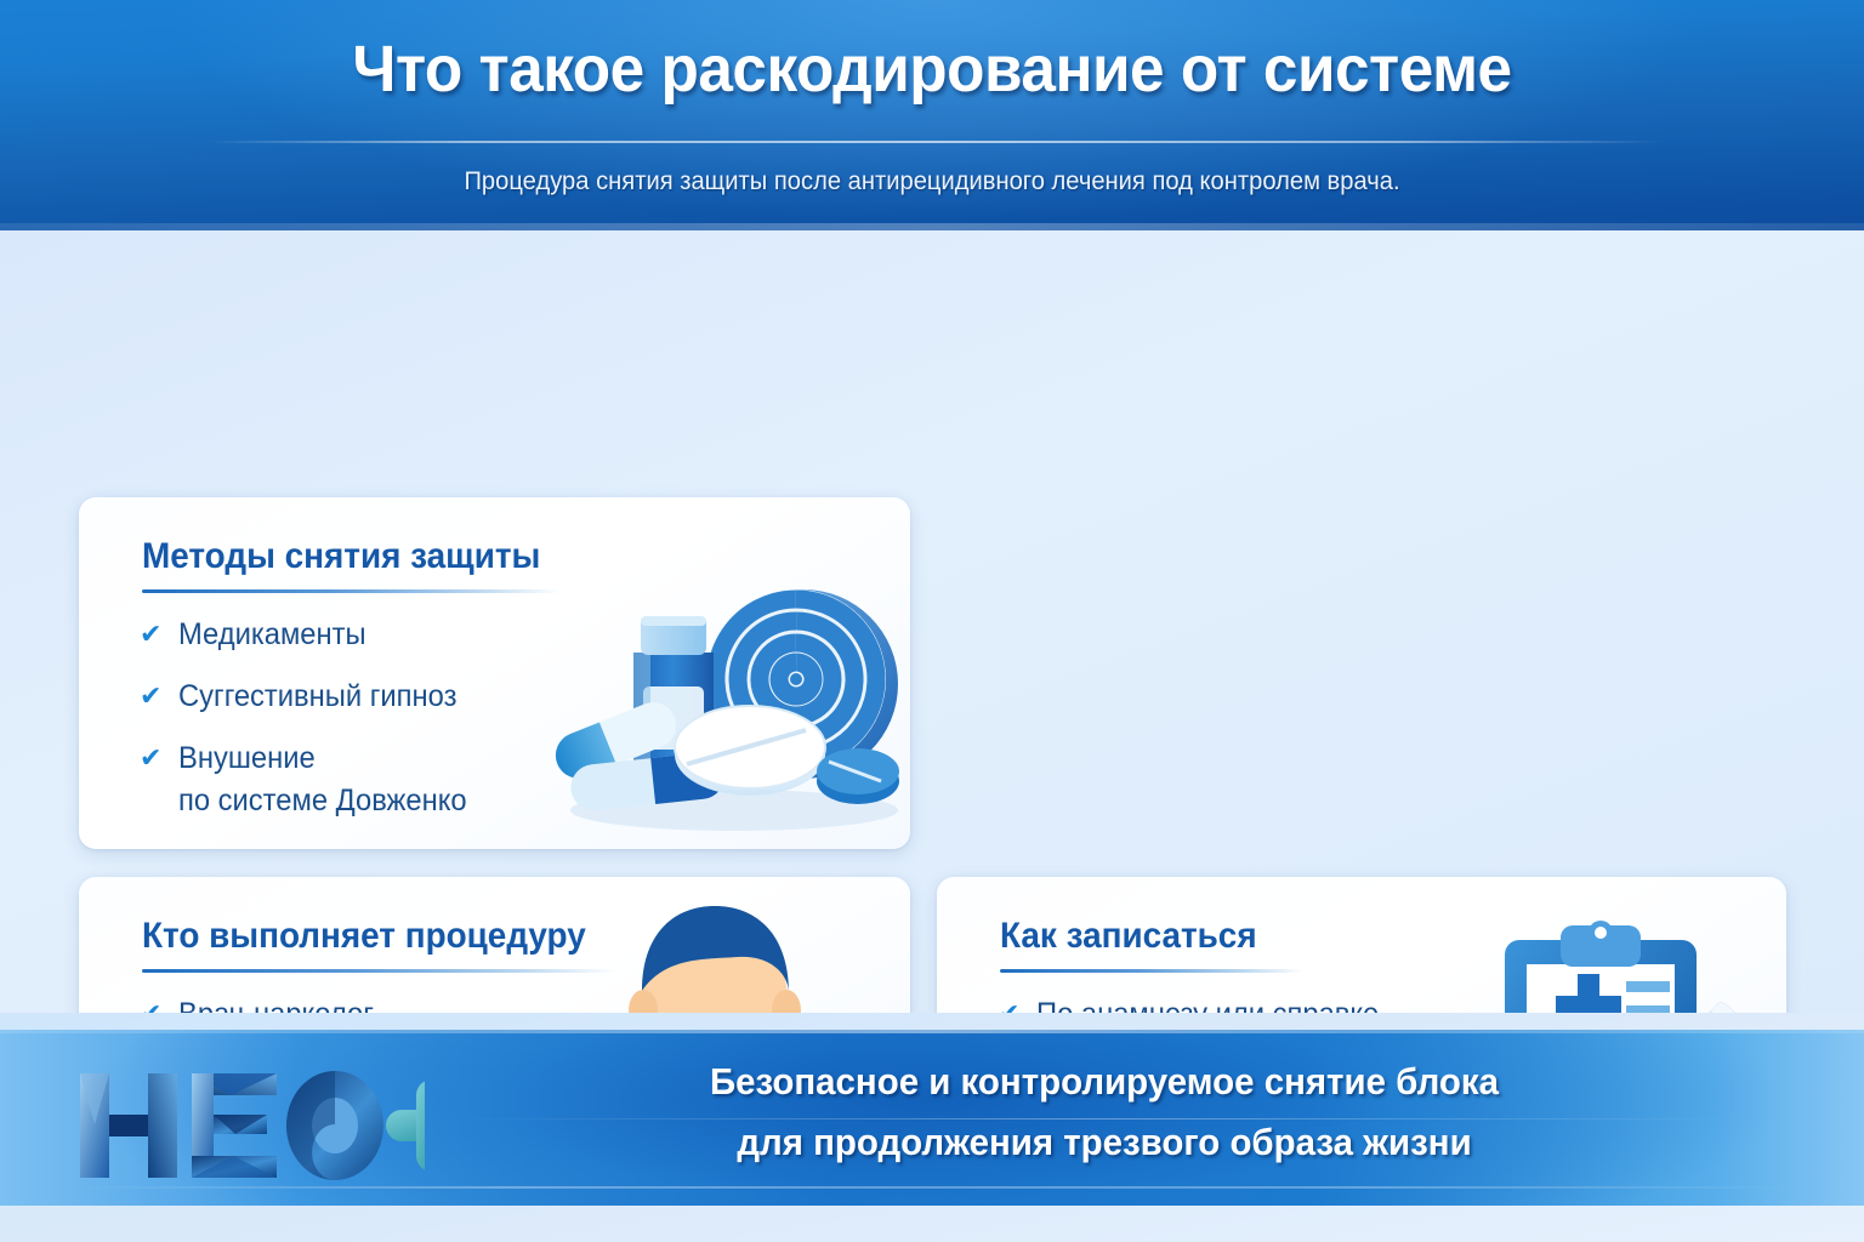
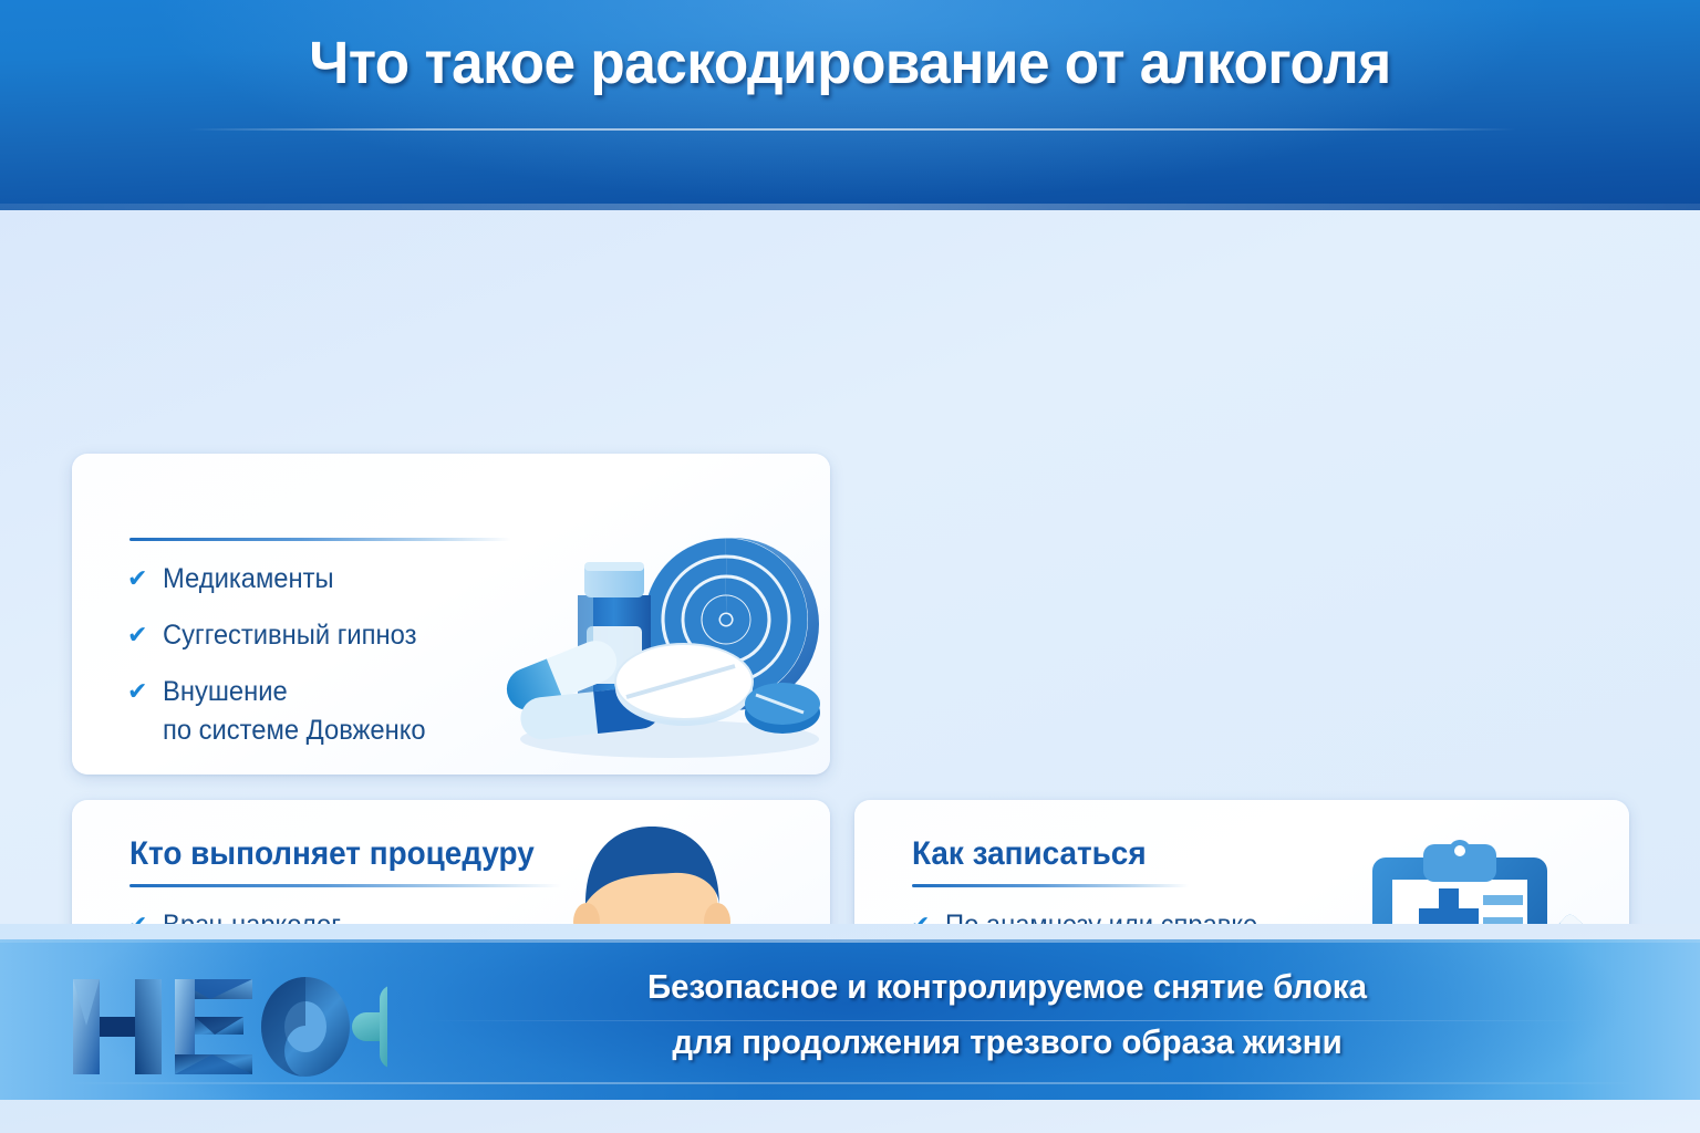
- Что такое раскодирование от системе
+ Что такое раскодирование от алкоголя
- Процедура снятия защиты после антирецидивного лечения под контролем врача.
- Методы снятия защиты
  ✔
  Медикаменты
  ✔
  Суггестивный гипноз
  ✔
  Внушение
  по системе Довженко
  Кто выполняет процедуру
  Как записаться
  Безопасное и контролируемое снятие блока
  для продолжения трезвого образа жизни
